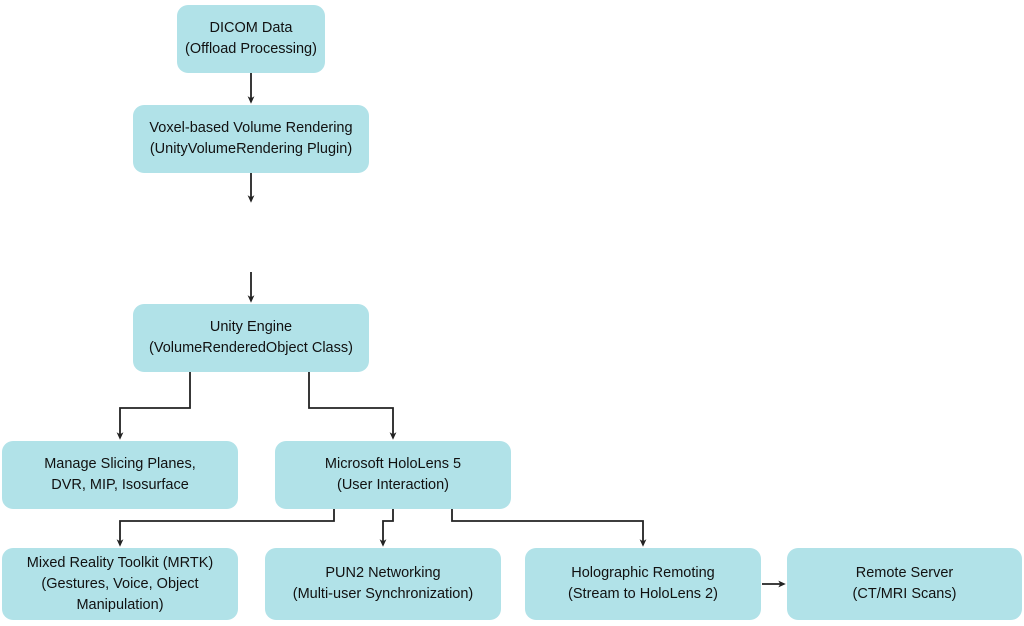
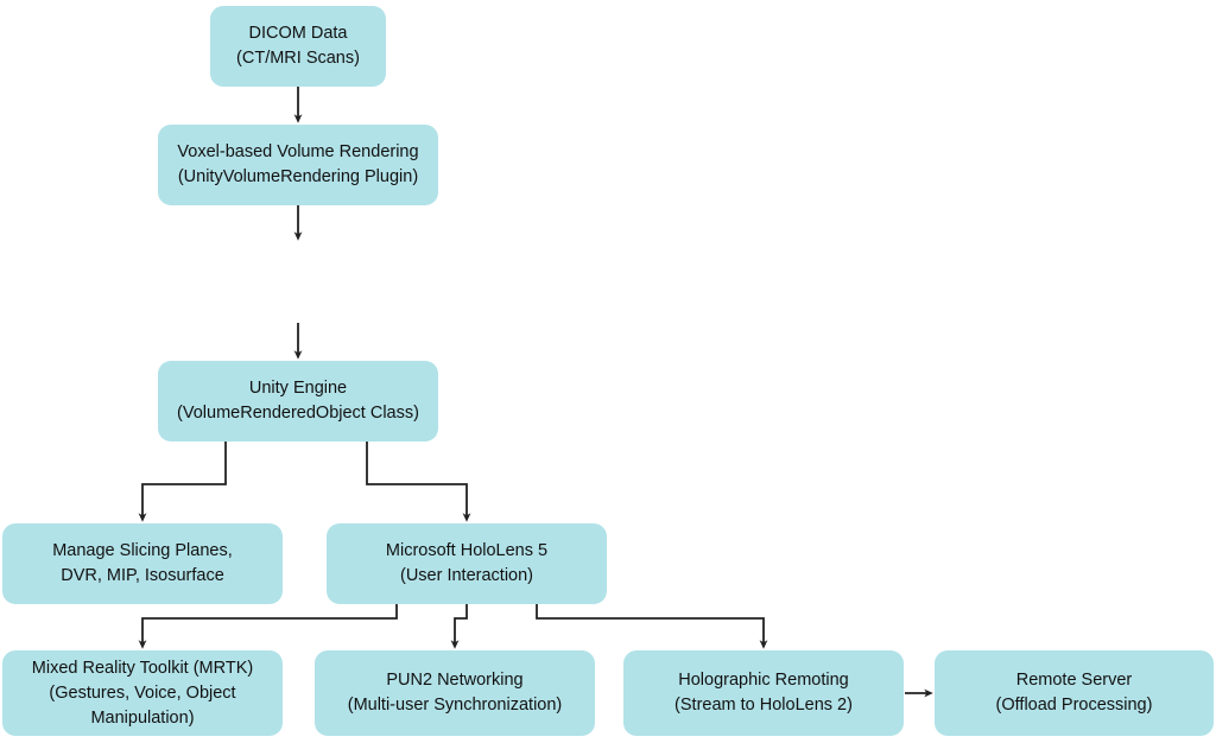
  DICOM Data
- (Offload Processing)
+ (CT/MRI Scans)
  Voxel-based Volume Rendering
  (UnityVolumeRendering Plugin)
  Unity Engine
  (VolumeRenderedObject Class)
  Manage Slicing Planes,
  DVR, MIP, Isosurface
  Microsoft HoloLens 5
  (User Interaction)
  Mixed Reality Toolkit (MRTK)
  (Gestures, Voice, Object
  Manipulation)
  PUN2 Networking
  (Multi-user Synchronization)
  Holographic Remoting
  (Stream to HoloLens 2)
  Remote Server
- (CT/MRI Scans)
+ (Offload Processing)
